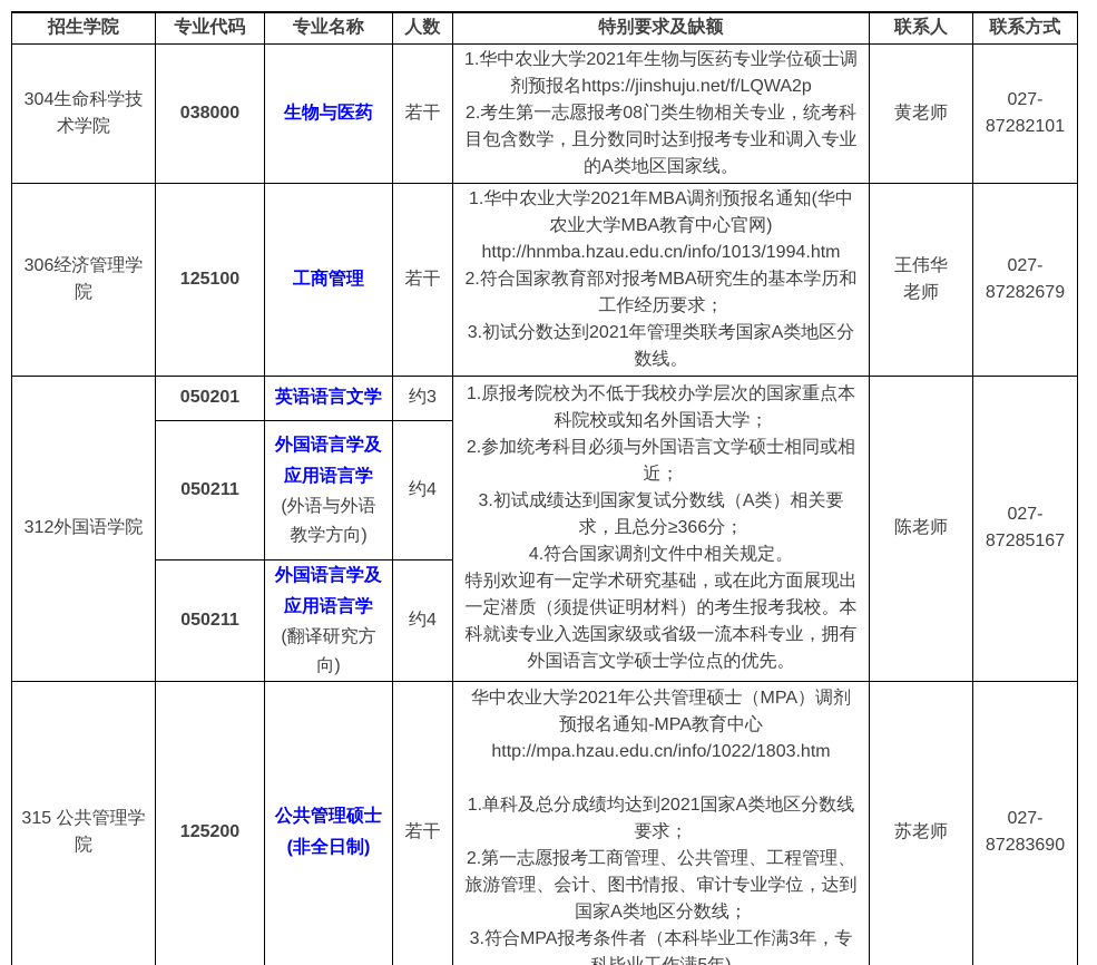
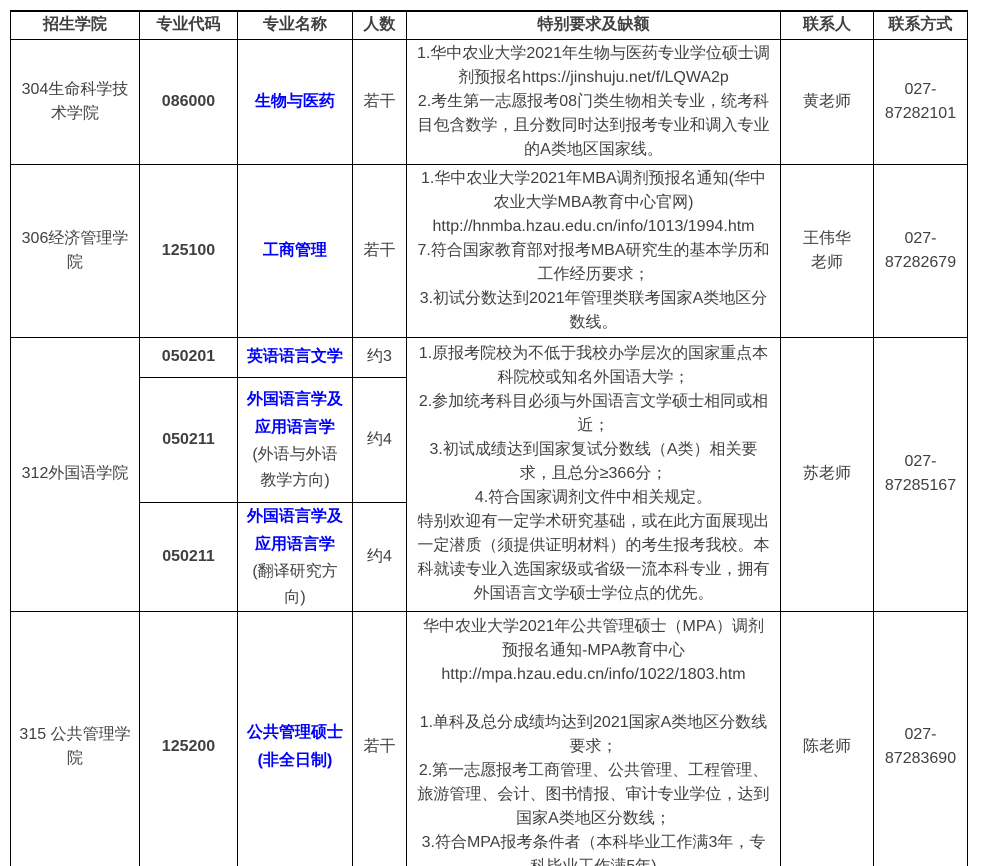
  招生学院	专业代码	专业名称	人数	特别要求及缺额	联系人	联系方式
- 304生命科学技术学院	038000	生物与医药	若干	1.华中农业大学2021年生物与医药专业学位硕士调剂预报名https://jinshuju.net/f/LQWA2p 2.考生第一志愿报考08门类生物相关专业，统考科目包含数学，且分数同时达到报考专业和调入专业的A类地区国家线。	黄老师	027-87282101
+ 304生命科学技术学院	086000	生物与医药	若干	1.华中农业大学2021年生物与医药专业学位硕士调剂预报名https://jinshuju.net/f/LQWA2p 2.考生第一志愿报考08门类生物相关专业，统考科目包含数学，且分数同时达到报考专业和调入专业的A类地区国家线。	黄老师	027-87282101
- 306经济管理学院	125100	工商管理	若干	1.华中农业大学2021年MBA调剂预报名通知(华中农业大学MBA教育中心官网) http://hnmba.hzau.edu.cn/info/1013/1994.htm 2.符合国家教育部对报考MBA研究生的基本学历和工作经历要求； 3.初试分数达到2021年管理类联考国家A类地区分数线。	王伟华老师	027-87282679
+ 306经济管理学院	125100	工商管理	若干	1.华中农业大学2021年MBA调剂预报名通知(华中农业大学MBA教育中心官网) http://hnmba.hzau.edu.cn/info/1013/1994.htm 7.符合国家教育部对报考MBA研究生的基本学历和工作经历要求； 3.初试分数达到2021年管理类联考国家A类地区分数线。	王伟华老师	027-87282679
- 312外国语学院	050201	英语语言文学	约3	1.原报考院校为不低于我校办学层次的国家重点本科院校或知名外国语大学； 2.参加统考科目必须与外国语言文学硕士相同或相近； 3.初试成绩达到国家复试分数线（A类）相关要求，且总分≥366分； 4.符合国家调剂文件中相关规定。 特别欢迎有一定学术研究基础，或在此方面展现出一定潜质（须提供证明材料）的考生报考我校。本科就读专业入选国家级或省级一流本科专业，拥有外国语言文学硕士学位点的优先。	陈老师	027-87285167
+ 312外国语学院	050201	英语语言文学	约3	1.原报考院校为不低于我校办学层次的国家重点本科院校或知名外国语大学； 2.参加统考科目必须与外国语言文学硕士相同或相近； 3.初试成绩达到国家复试分数线（A类）相关要求，且总分≥366分； 4.符合国家调剂文件中相关规定。 特别欢迎有一定学术研究基础，或在此方面展现出一定潜质（须提供证明材料）的考生报考我校。本科就读专业入选国家级或省级一流本科专业，拥有外国语言文学硕士学位点的优先。	苏老师	027-87285167
  050211	外国语言学及应用语言学 (外语与外语教学方向)	约4
  050211	外国语言学及应用语言学 (翻译研究方向)	约4
- 315 公共管理学院	125200	公共管理硕士 (非全日制)	若干	华中农业大学2021年公共管理硕士（MPA）调剂预报名通知-MPA教育中心 http://mpa.hzau.edu.cn/info/1022/1803.htm 1.单科及总分成绩均达到2021国家A类地区分数线要求； 2.第一志愿报考工商管理、公共管理、工程管理、旅游管理、会计、图书情报、审计专业学位，达到国家A类地区分数线； 3.符合MPA报考条件者（本科毕业工作满3年，专	苏老师	027-87283690
+ 315 公共管理学院	125200	公共管理硕士 (非全日制)	若干	华中农业大学2021年公共管理硕士（MPA）调剂预报名通知-MPA教育中心 http://mpa.hzau.edu.cn/info/1022/1803.htm 1.单科及总分成绩均达到2021国家A类地区分数线要求； 2.第一志愿报考工商管理、公共管理、工程管理、旅游管理、会计、图书情报、审计专业学位，达到国家A类地区分数线； 3.符合MPA报考条件者（本科毕业工作满3年，专	陈老师	027-87283690
